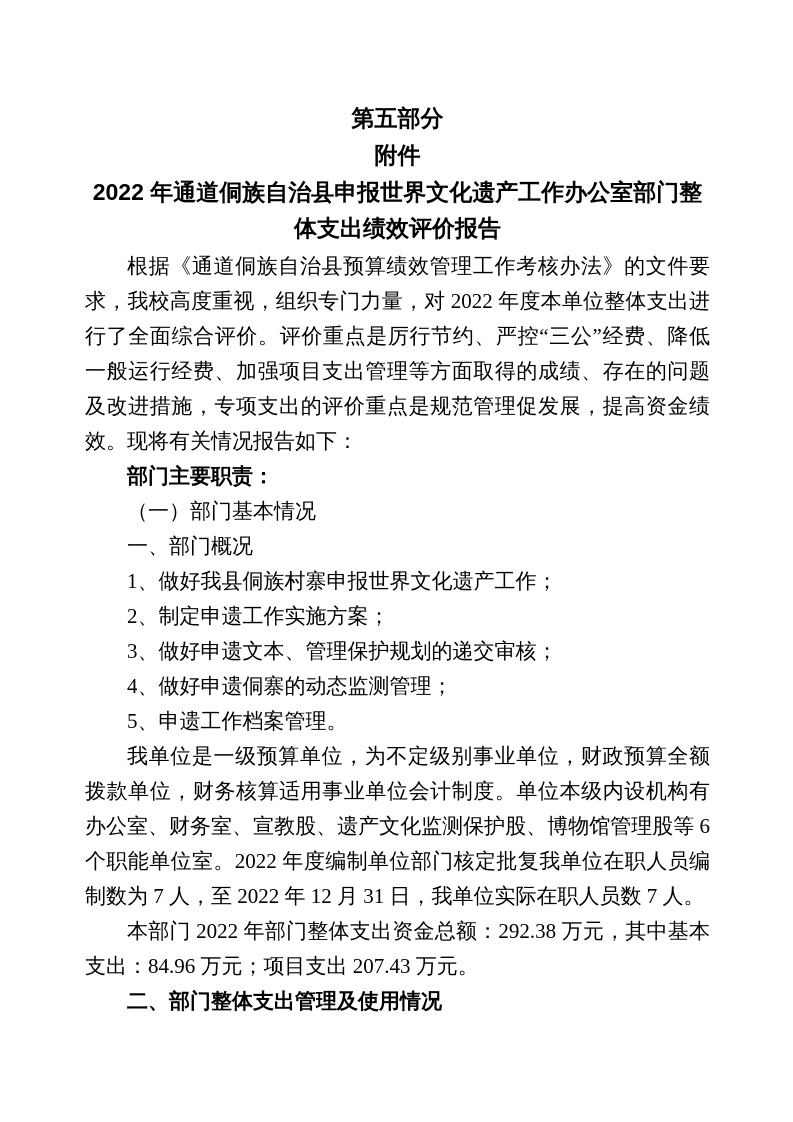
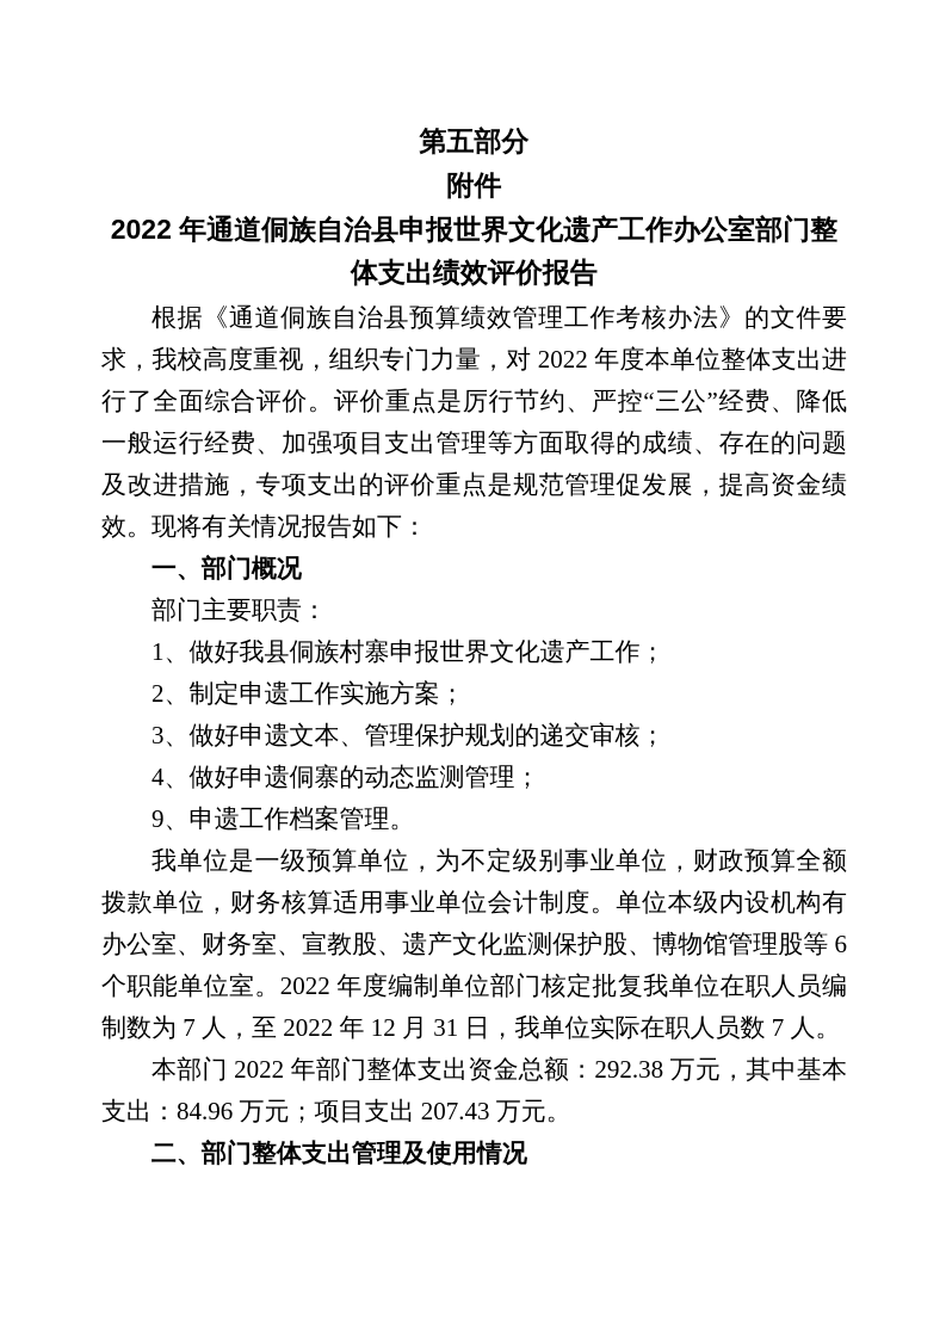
  第五部分
  附件
  2022 年通道侗族自治县申报世界文化遗产工作办公室部门整
  体支出绩效评价报告
  根据《通道侗族自治县预算绩效管理工作考核办法》的文件要求，我校高度重视，组织专门力量，对 2022 年度本单位整体支出进行了全面综合评价。评价重点是厉行节约、严控“三公”经费、降低一般运行经费、加强项目支出管理等方面取得的成绩、存在的问题及改进措施，专项支出的评价重点是规范管理促发展，提高资金绩效。现将有关情况报告如下：
- 部门主要职责：
+ 一、部门概况
- （一）部门基本情况
- 一、部门概况
+ 部门主要职责：
  1、做好我县侗族村寨申报世界文化遗产工作；
  2、制定申遗工作实施方案；
  3、做好申遗文本、管理保护规划的递交审核；
  4、做好申遗侗寨的动态监测管理；
- 5、申遗工作档案管理。
+ 9、申遗工作档案管理。
  我单位是一级预算单位，为不定级别事业单位，财政预算全额拨款单位，财务核算适用事业单位会计制度。单位本级内设机构有办公室、财务室、宣教股、遗产文化监测保护股、博物馆管理股等 6 个职能单位室。2022 年度编制单位部门核定批复我单位在职人员编制数为 7 人，至 2022 年 12 月 31 日，我单位实际在职人员数 7 人。
  本部门 2022 年部门整体支出资金总额：292.38 万元，其中基本支出：84.96 万元；项目支出 207.43 万元。
  二、部门整体支出管理及使用情况
